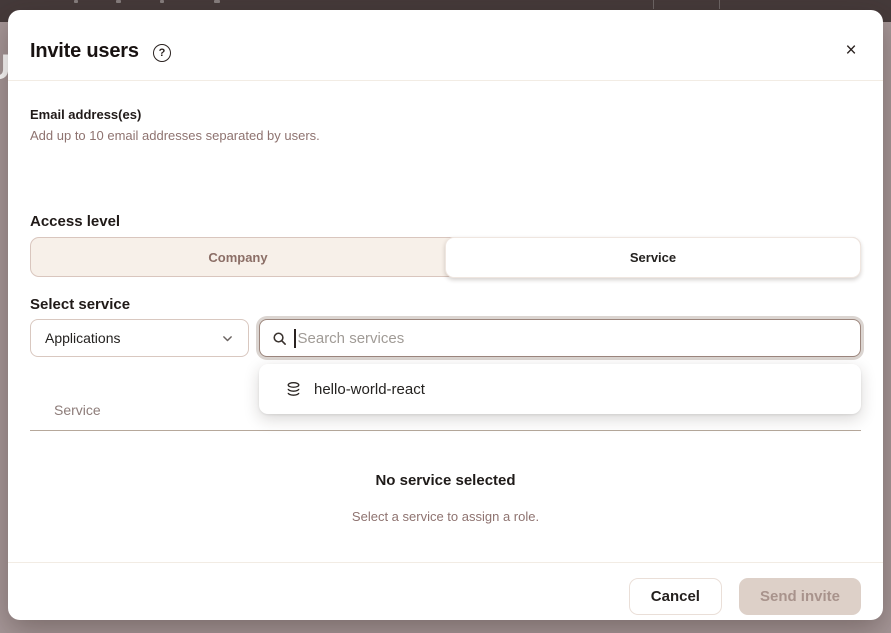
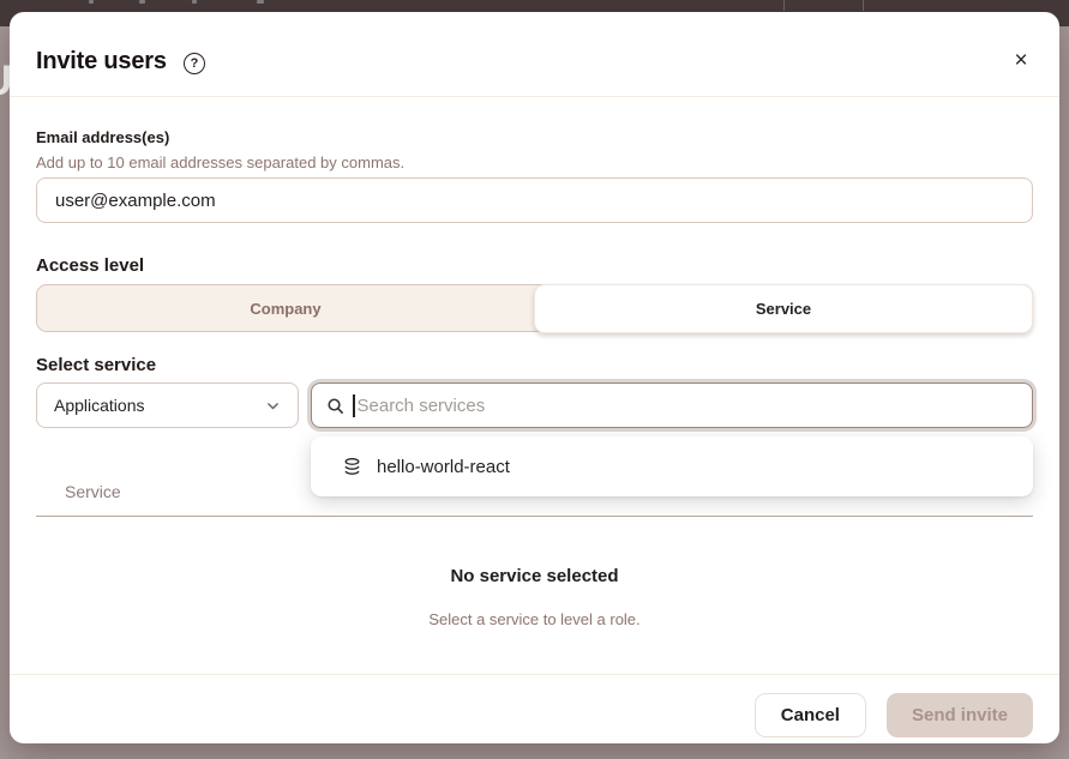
  Invite users
  ?
  ×
  Email address(es)
- Add up to 10 email addresses separated by users.
+ Add up to 10 email addresses separated by commas.
+ user@example.com
  Access level
  Company
  Service
  Select service
  Applications
  Search services
  hello-world-react
  Service
  No service selected
- Select a service to assign a role.
+ Select a service to level a role.
  Cancel
  Send invite
